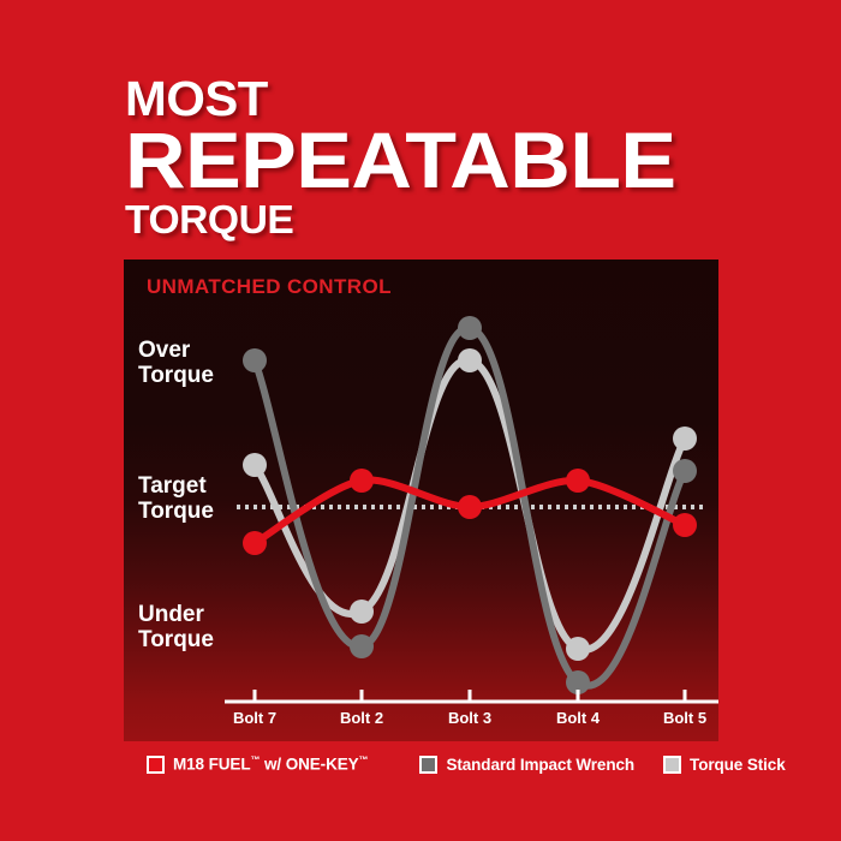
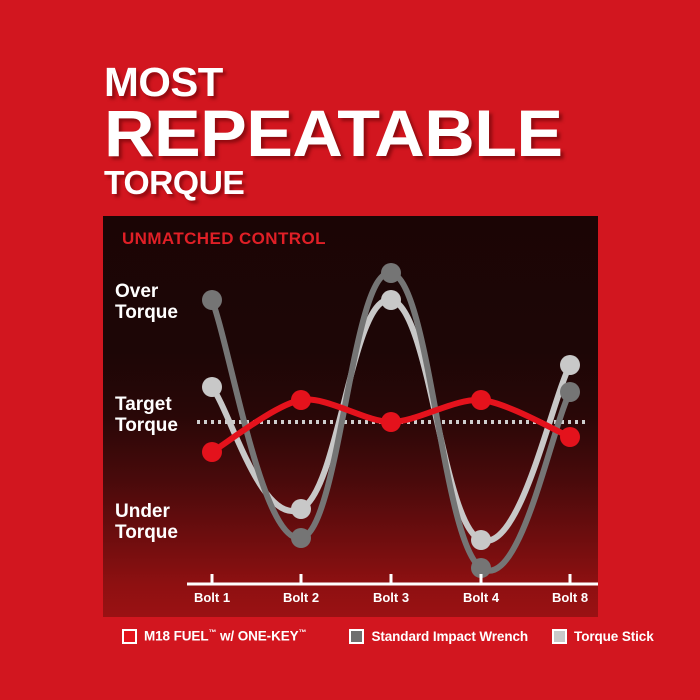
  MOST
  REPEATABLE
  TORQUE
  UNMATCHED CONTROL
  Over
  Torque
  Target
  Torque
  Under
  Torque
- Bolt 7
+ Bolt 1
  Bolt 2
  Bolt 3
  Bolt 4
- Bolt 5
+ Bolt 8
  M18 FUEL™ w/ ONE-KEY™
  Standard Impact Wrench
  Torque Stick
